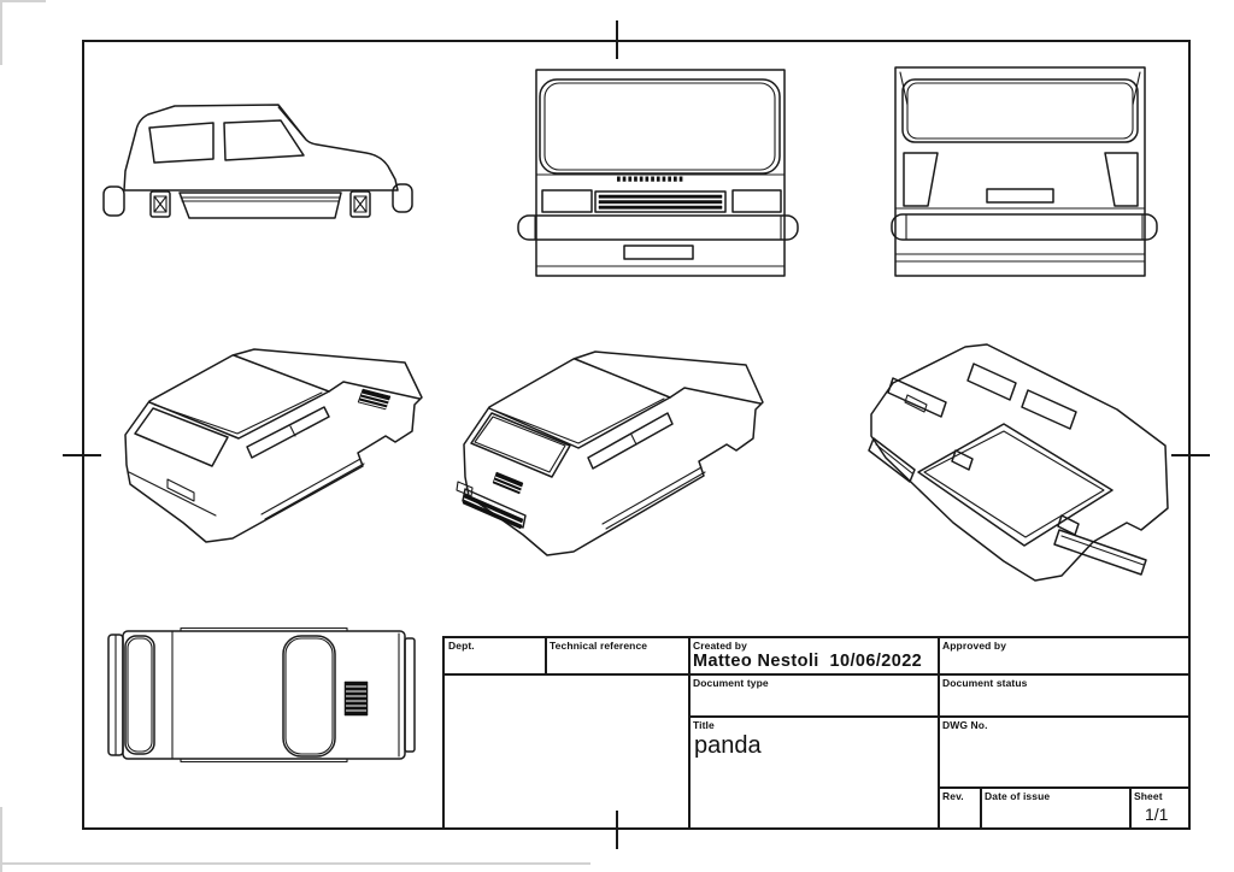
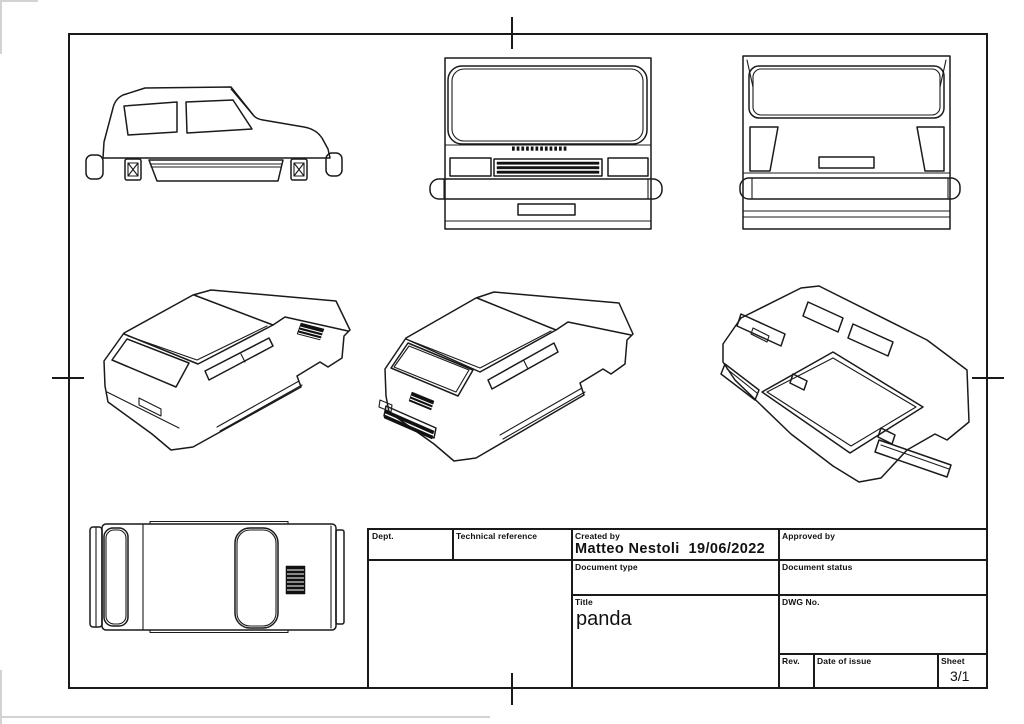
  Dept.
  Technical reference
  Created by
- Matteo Nestoli 10/06/2022
+ Matteo Nestoli 19/06/2022
  Approved by
  Document type
  Document status
  Title
  panda
  DWG No.
  Rev.
  Date of issue
  Sheet
- 1/1
+ 3/1
